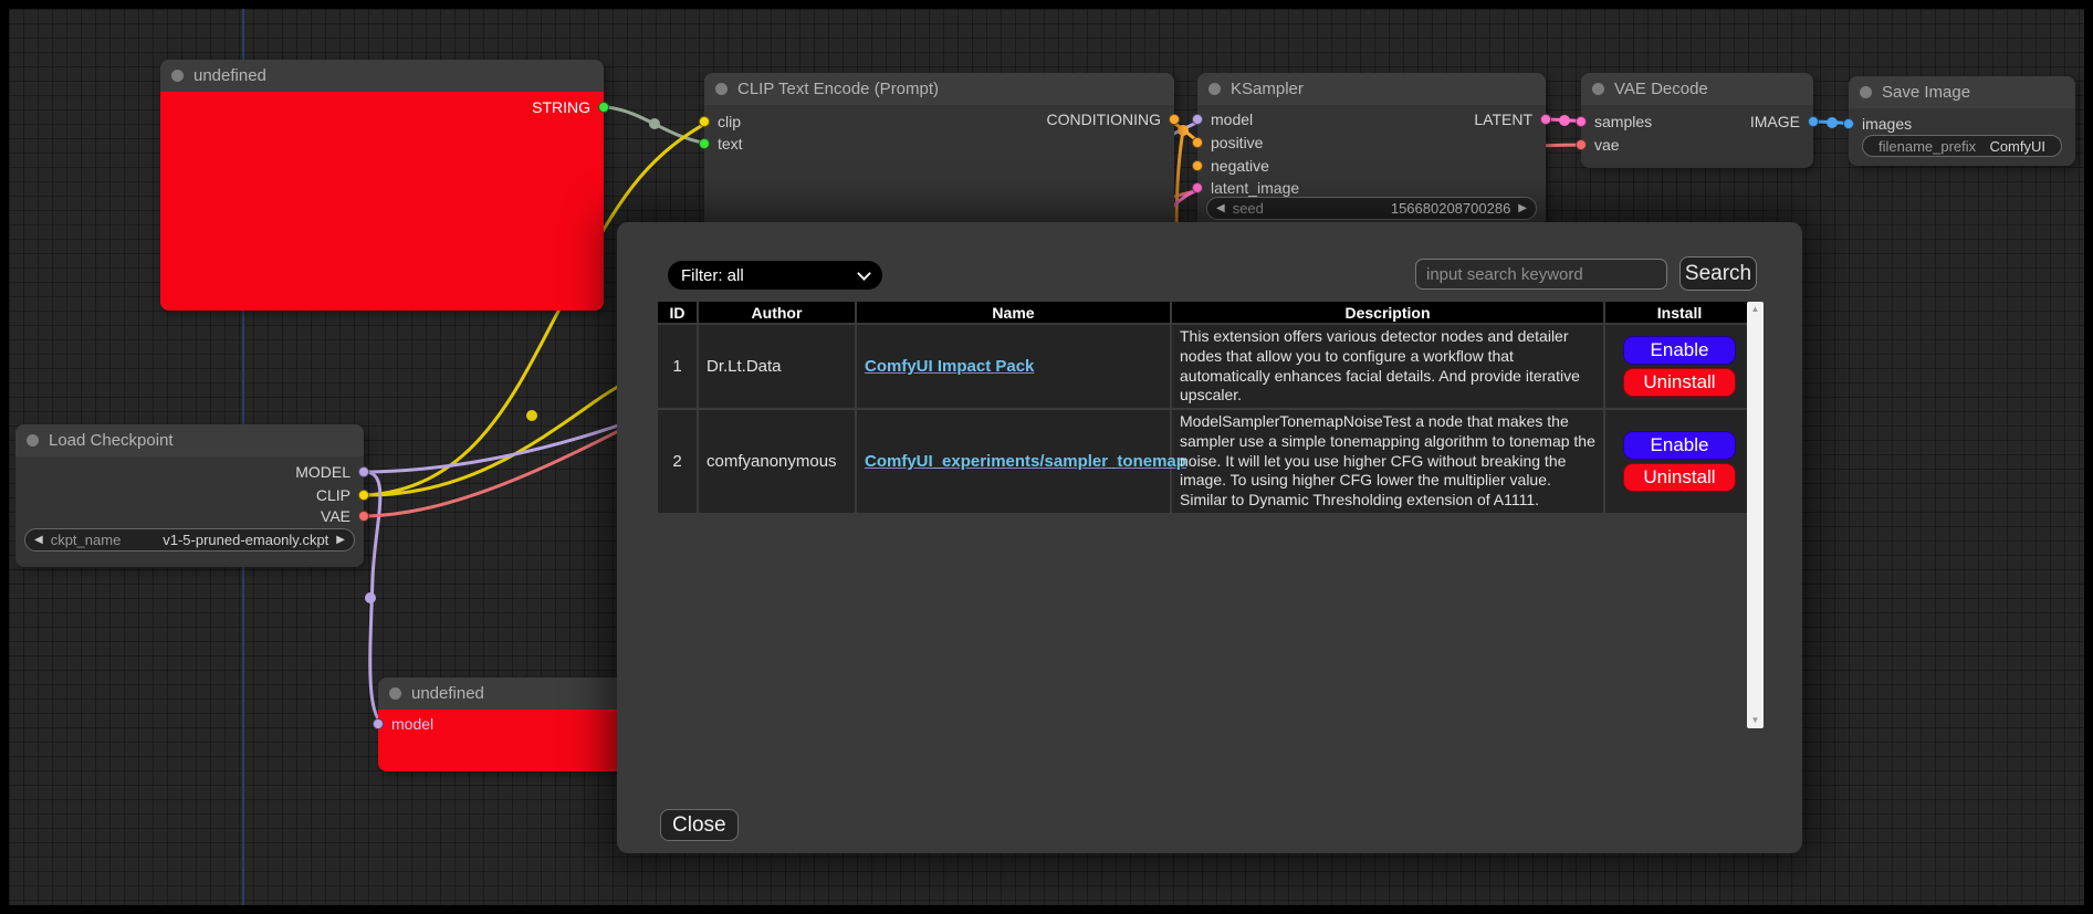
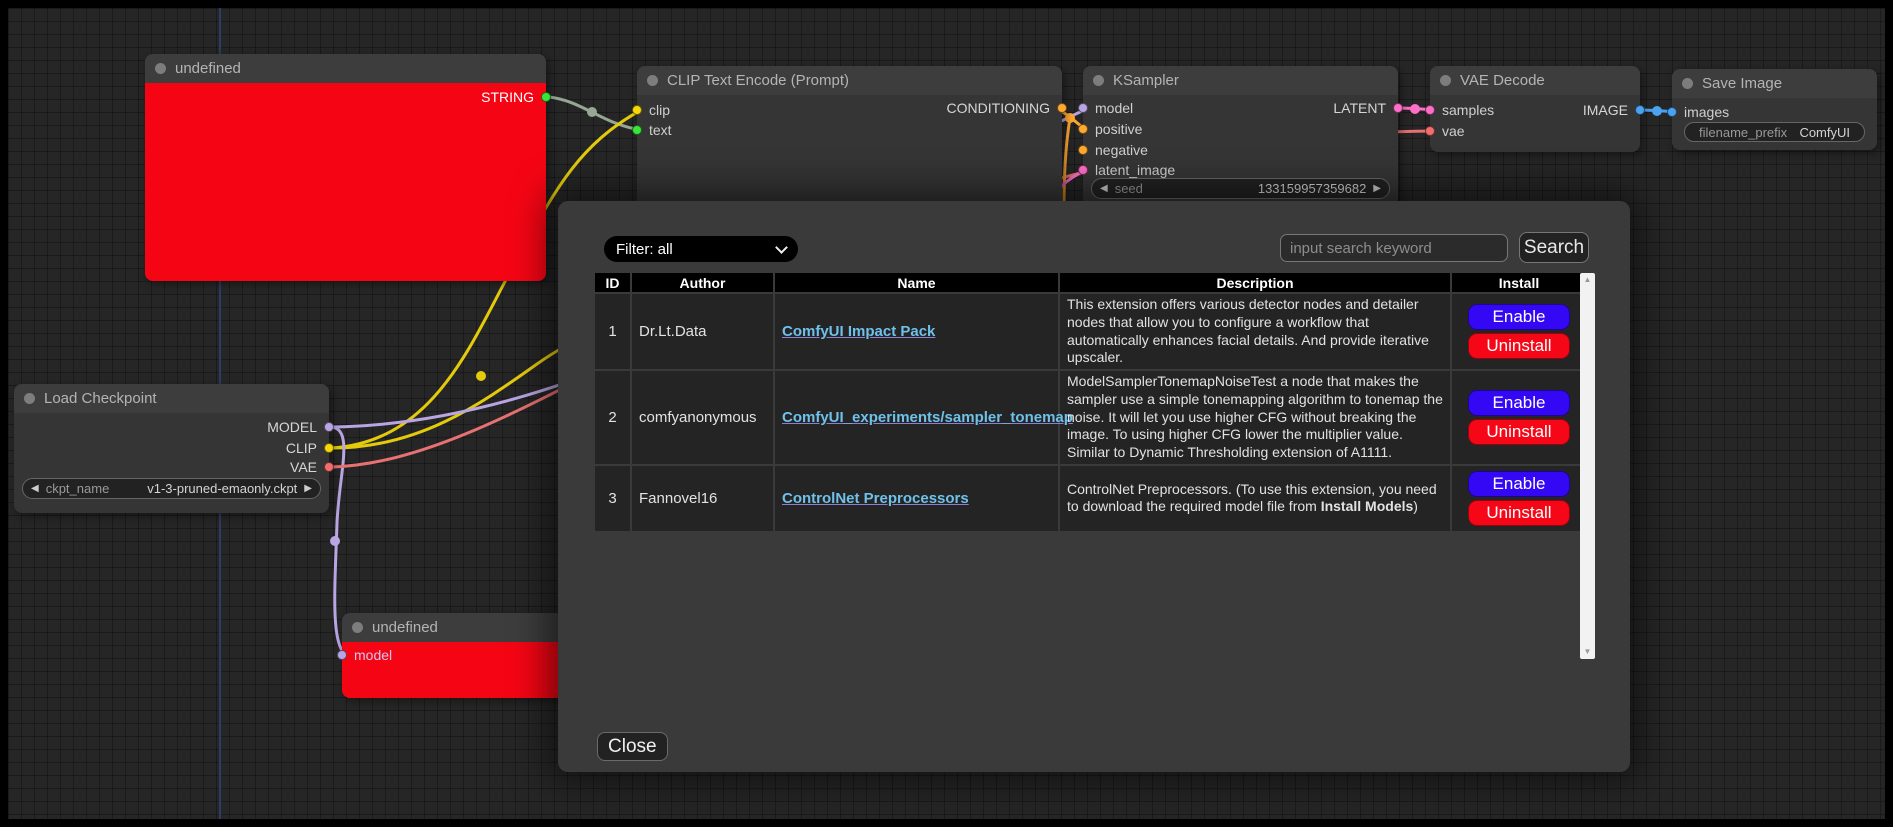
  undefined
  STRING
  CLIP Text Encode (Prompt)
  clip
  text
  CONDITIONING
  KSampler
  model
  positive
  negative
  latent_image
  LATENT
  ◀
  seed
- 156680208700286
+ 133159957359682
  ▶
  VAE Decode
  samples
  vae
  IMAGE
  Save Image
  images
  filename_prefix
  ComfyUI
  Load Checkpoint
  MODEL
  CLIP
  VAE
  ◀
  ckpt_name
- v1-5-pruned-emaonly.ckpt
+ v1-3-pruned-emaonly.ckpt
  ▶
  undefined
  model
  Filter: all
  input search keyword
  Search
  ID	Author	Name	Description	Install
  1	Dr.Lt.Data	ComfyUI Impact Pack	This extension offers various detector nodes and detailer nodes that allow you to configure a workflow that automatically enhances facial details. And provide iterative upscaler.	Enable Uninstall
  2	comfyanonymous	ComfyUI_experiments/sampler_tonema	ModelSamplerTonemapNoiseTest a node that makes the sampler use a simple tonemapping algorithm to tonemap the noise. It will let you use higher CFG without breaking the image. To using higher CFG lower the multiplier value. Similar to Dynamic Thresholding extension of A1111.	Enable Uninstall
+ 3	Fannovel16	ControlNet Preprocessors	ControlNet Preprocessors. (To use this extension, you need to download the required model file from Install Models)	Enable Uninstall
  ▲
  ▼
  Close
